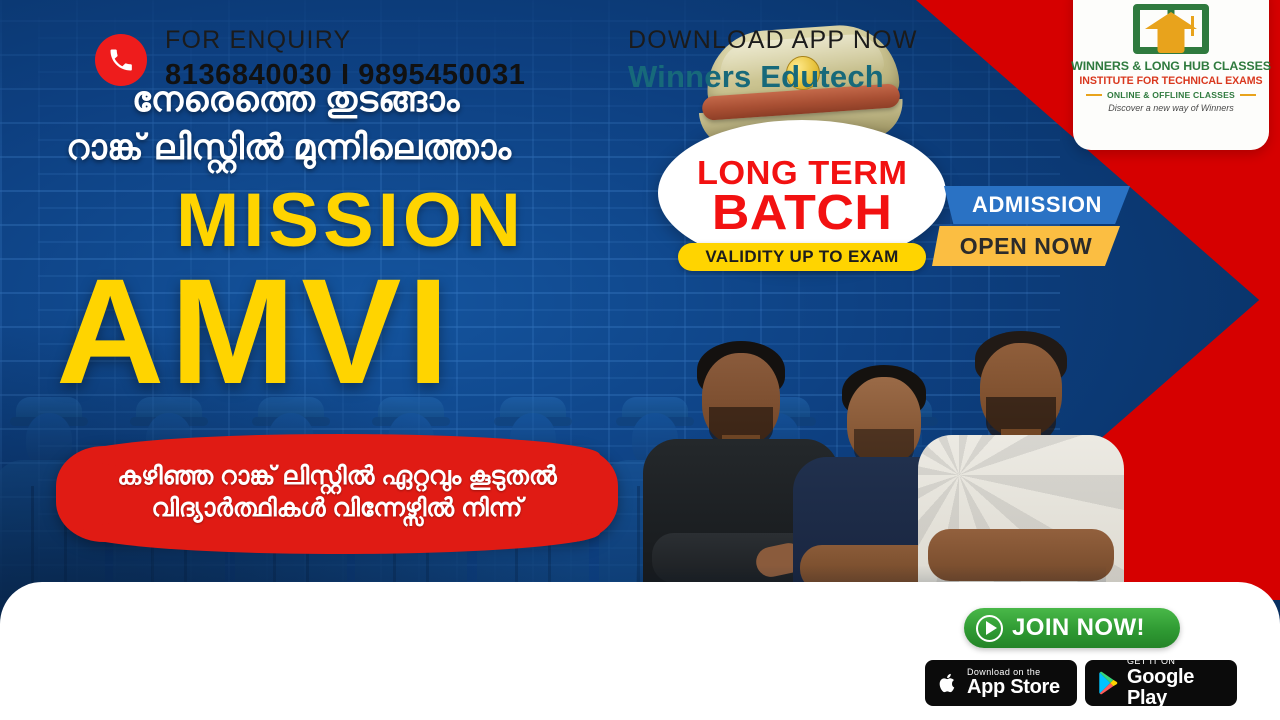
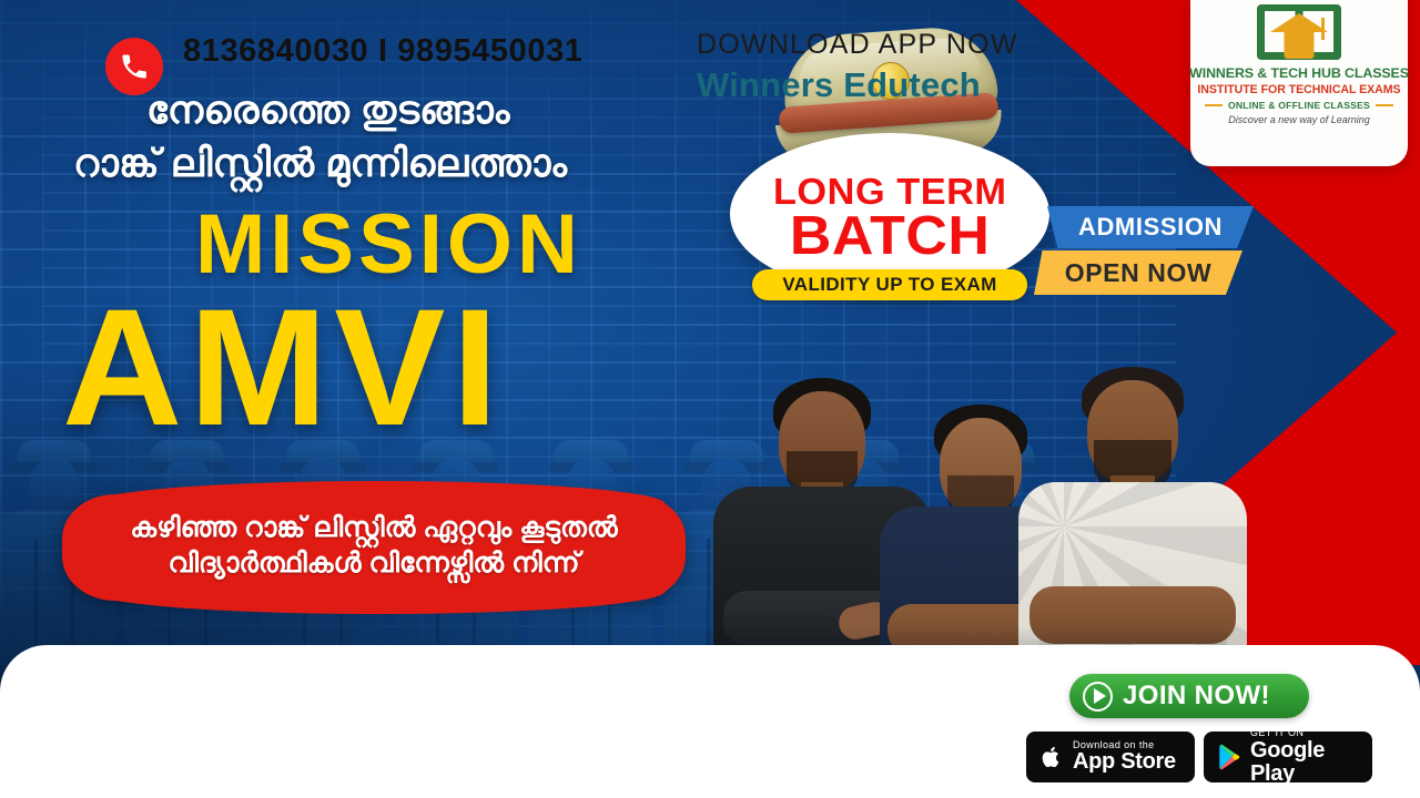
  നേരെത്തെ തുടങ്ങാം
  റാങ്ക് ലിസ്റ്റില്‍ മുന്നിലെത്താം
  MISSION
  AMVI
  കഴിഞ്ഞ റാങ്ക് ലിസ്റ്റില്‍ ഏറ്റവും കൂടുതല്‍
  വിദ്യാര്‍ത്ഥികള്‍ വിന്നേഴ്സില്‍ നിന്ന്
  LONG TERM
  BATCH
  VALIDITY UP TO EXAM
  ADMISSION
  OPEN NOW
- WINNERS & LONG HUB CLASSES
+ WINNERS & TECH HUB CLASSES
  INSTITUTE FOR TECHNICAL EXAMS
  ONLINE & OFFLINE CLASSES
- Discover a new way of Winners
+ Discover a new way of Learning
- FOR ENQUIRY
  8136840030 I 9895450031
  DOWNLOAD APP NOW
  Winners Edutech
  JOIN NOW!
  Download on the
  App Store
  GET IT ON
  Google Play
